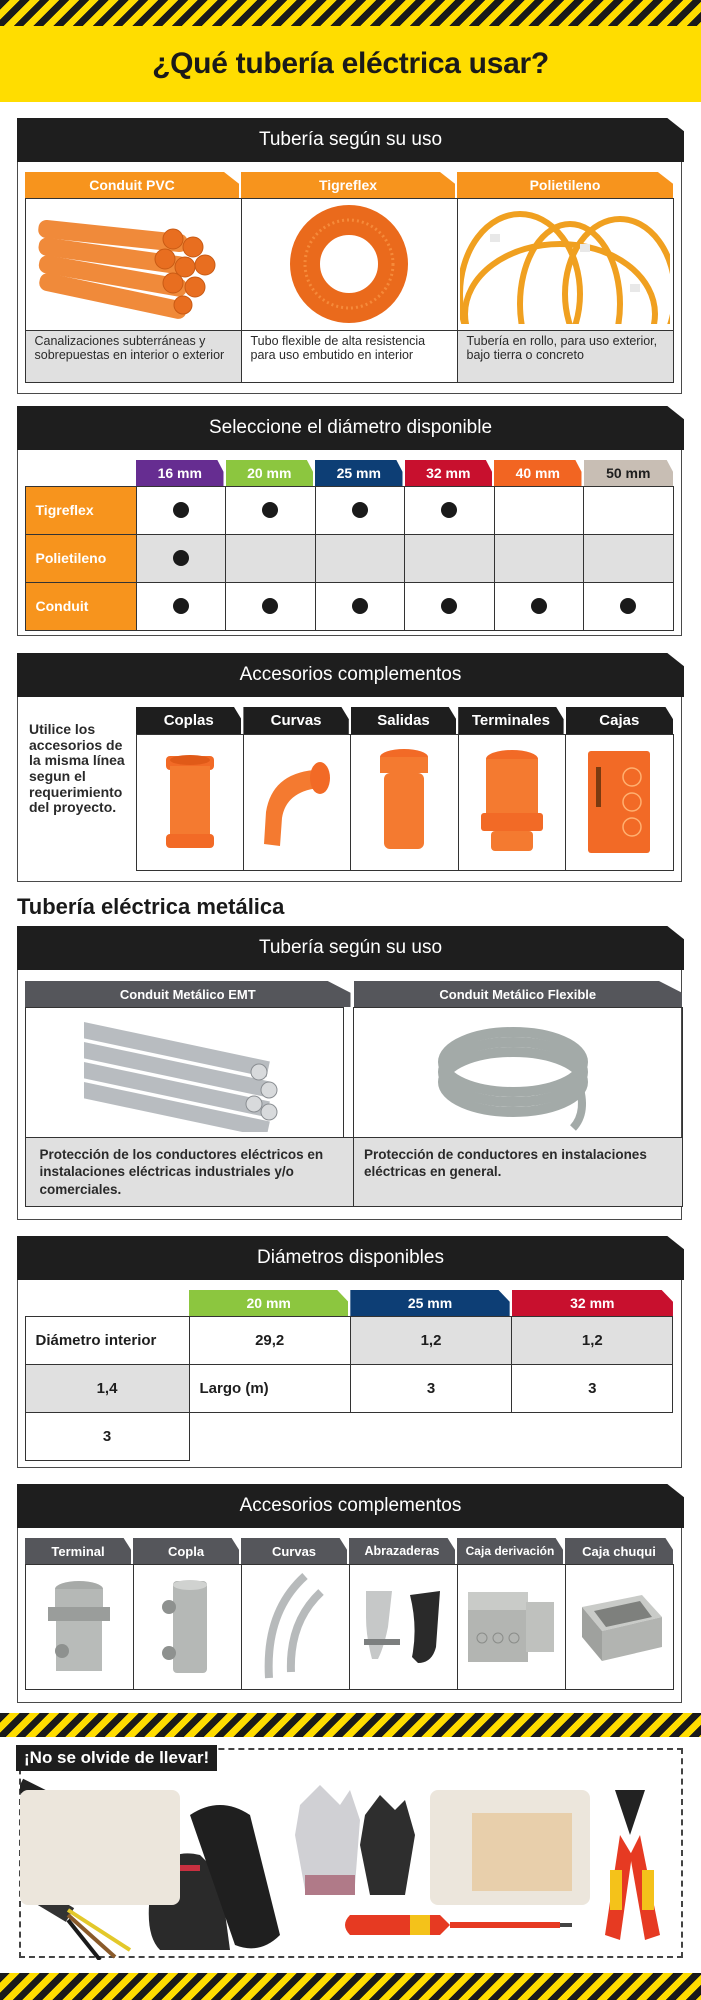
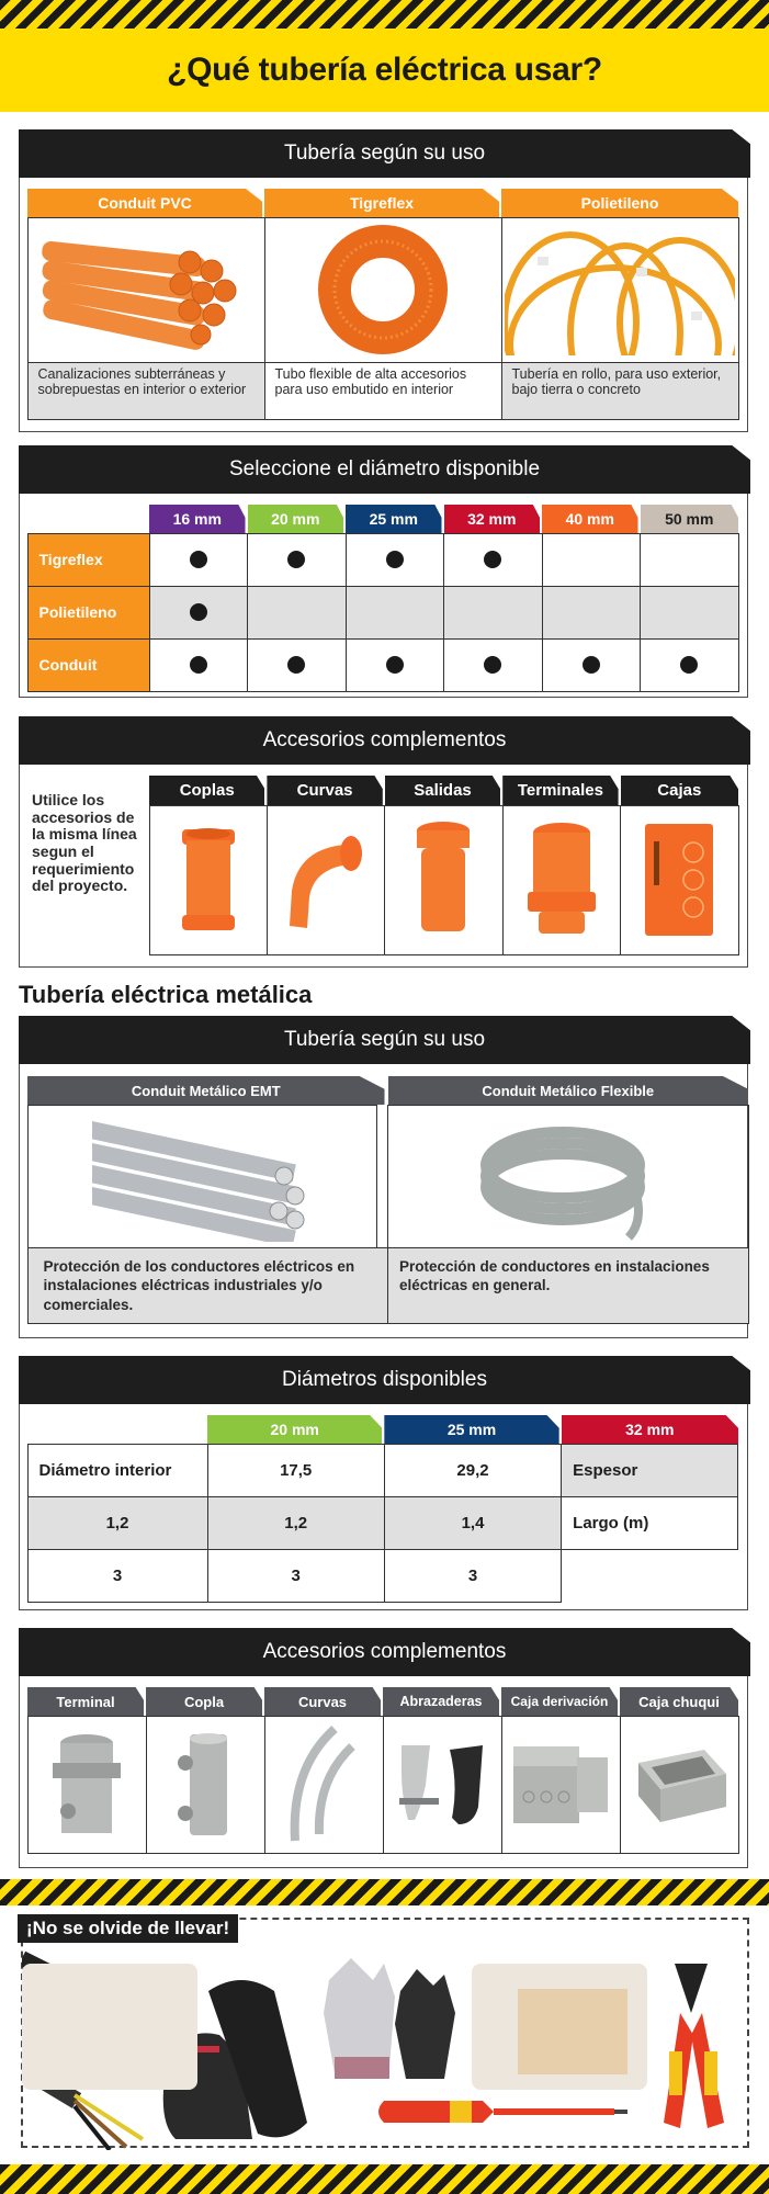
  ¿Qué tubería eléctrica usar?
  Tubería según su uso
  Conduit PVC
  Tigreflex
  Polietileno
  Canalizaciones subterráneas y sobrepuestas en interior o exterior
- Tubo flexible de alta resistencia para uso embutido en interior
+ Tubo flexible de alta accesorios para uso embutido en interior
  Tubería en rollo, para uso exterior, bajo tierra o concreto
  Seleccione el diámetro disponible
  16 mm
  20 mm
  25 mm
  32 mm
  40 mm
  50 mm
  Tigreflex
  Polietileno
  Conduit
  Accesorios complementos
  Utilice los accesorios de la misma línea segun el requerimiento del proyecto.
  Coplas
  Curvas
  Salidas
  Terminales
  Cajas
  Tubería eléctrica metálica
  Tubería según su uso
  Conduit Metálico EMT
  Conduit Metálico Flexible
  Protección de los conductores eléctricos en instalaciones eléctricas industriales y/o comerciales.
  Protección de conductores en instalaciones eléctricas en general.
  Diámetros disponibles
  20 mm
  25 mm
  32 mm
  Diámetro interior
+ 17,5
  29,2
+ Espesor
  1,2
  1,2
  1,4
  Largo (m)
  3
  3
  3
  Accesorios complementos
  Terminal
  Copla
  Curvas
  Abrazaderas
  Caja derivación
  Caja chuqui
  ¡No se olvide de llevar!
